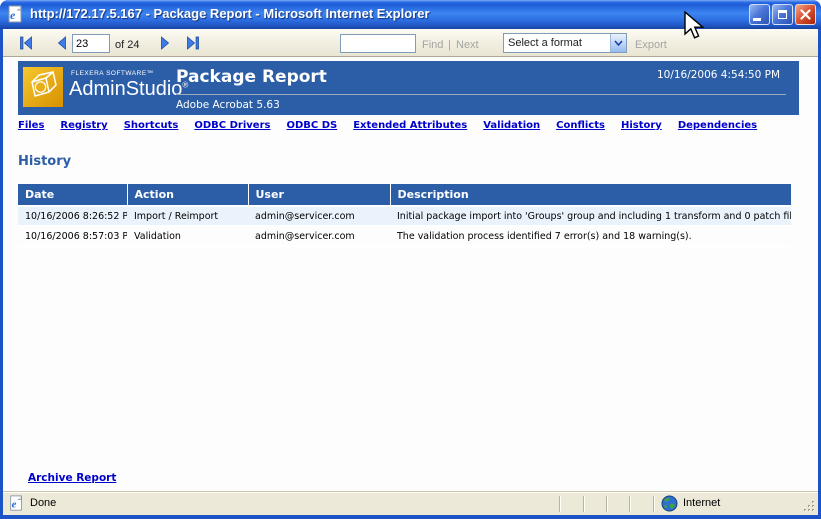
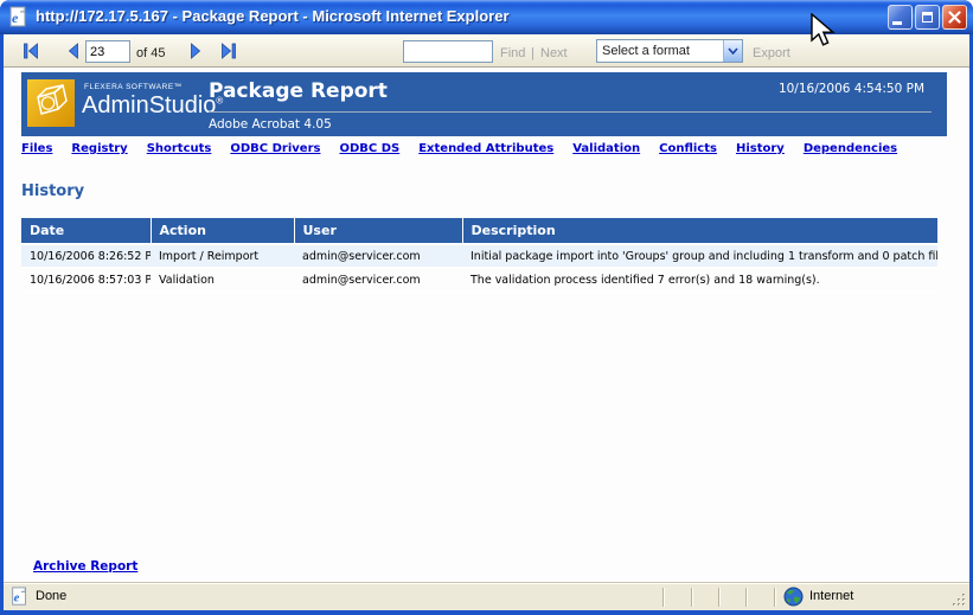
  e
  http://172.17.5.167 - Package Report - Microsoft Internet Explorer
  23
- of 24
+ of 45
  Find
  |
  Next
  Select a format
  Export
  AdminStudio®
  Package Report
- Adobe Acrobat 5.63
+ Adobe Acrobat 4.05
  10/16/2006 4:54:50 PM
  Files
  Registry
  Shortcuts
  ODBC Drivers
  ODBC DS
  Extended Attributes
  Validation
  Conflicts
  History
  Dependencies
  History
  Date	Action	User	Description
  10/16/2006 8:26:52 P	Import / Reimport	admin@servicer.com	Initial package import into 'Groups' group and including 1 transform and 0 patch fil
  10/16/2006 8:57:03 P	Validation	admin@servicer.com	The validation process identified 7 error(s) and 18 warning(s).
  Archive Report
  e
  Done
  Internet
